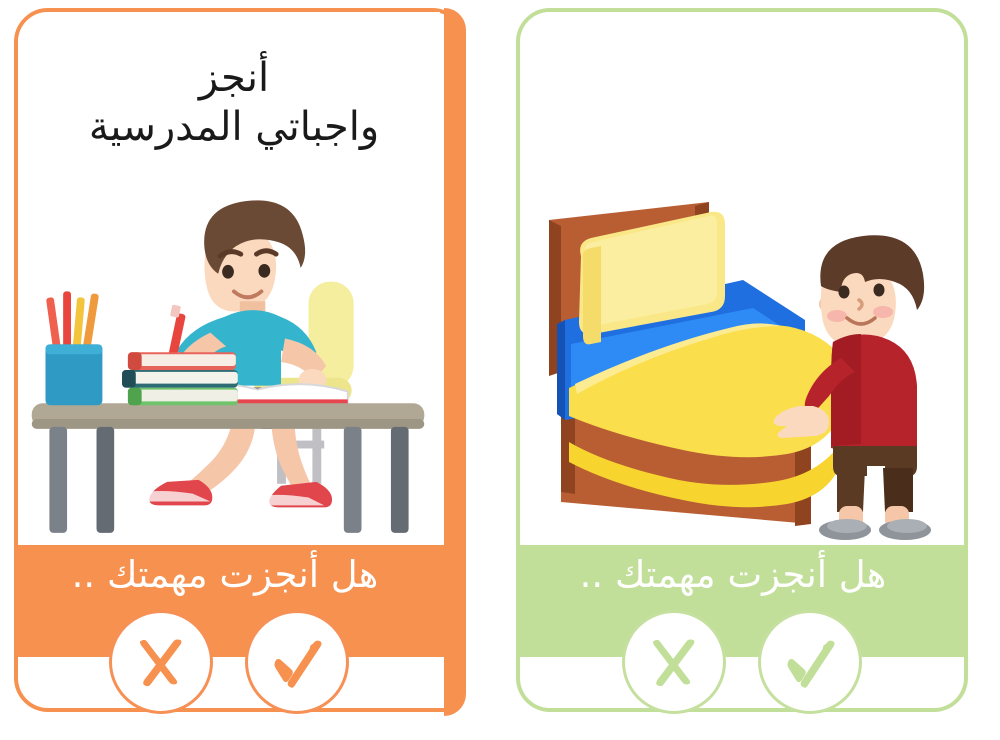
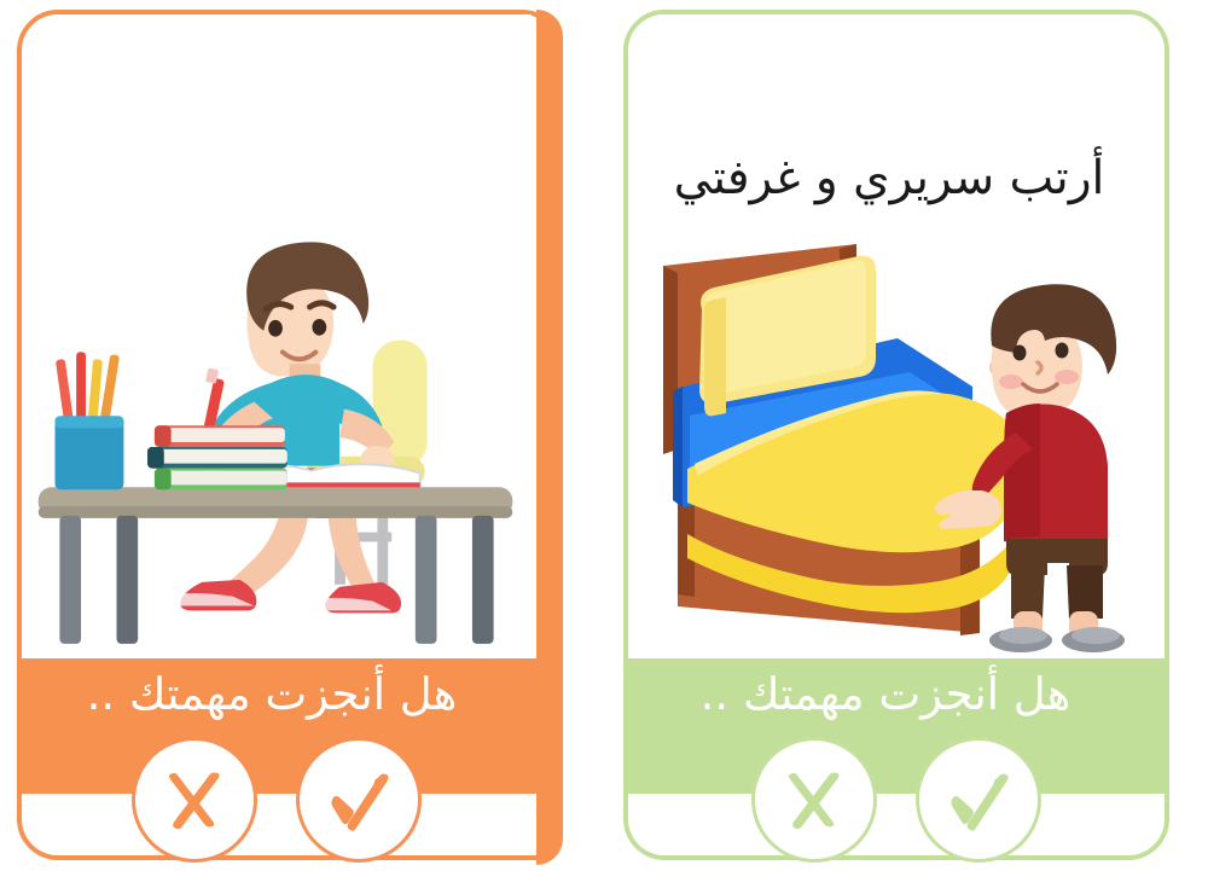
- أنجز
- واجباتي المدرسية
  هل أنجزت مهمتك ..
+ أرتب سريري و غرفتي
  هل أنجزت مهمتك ..
